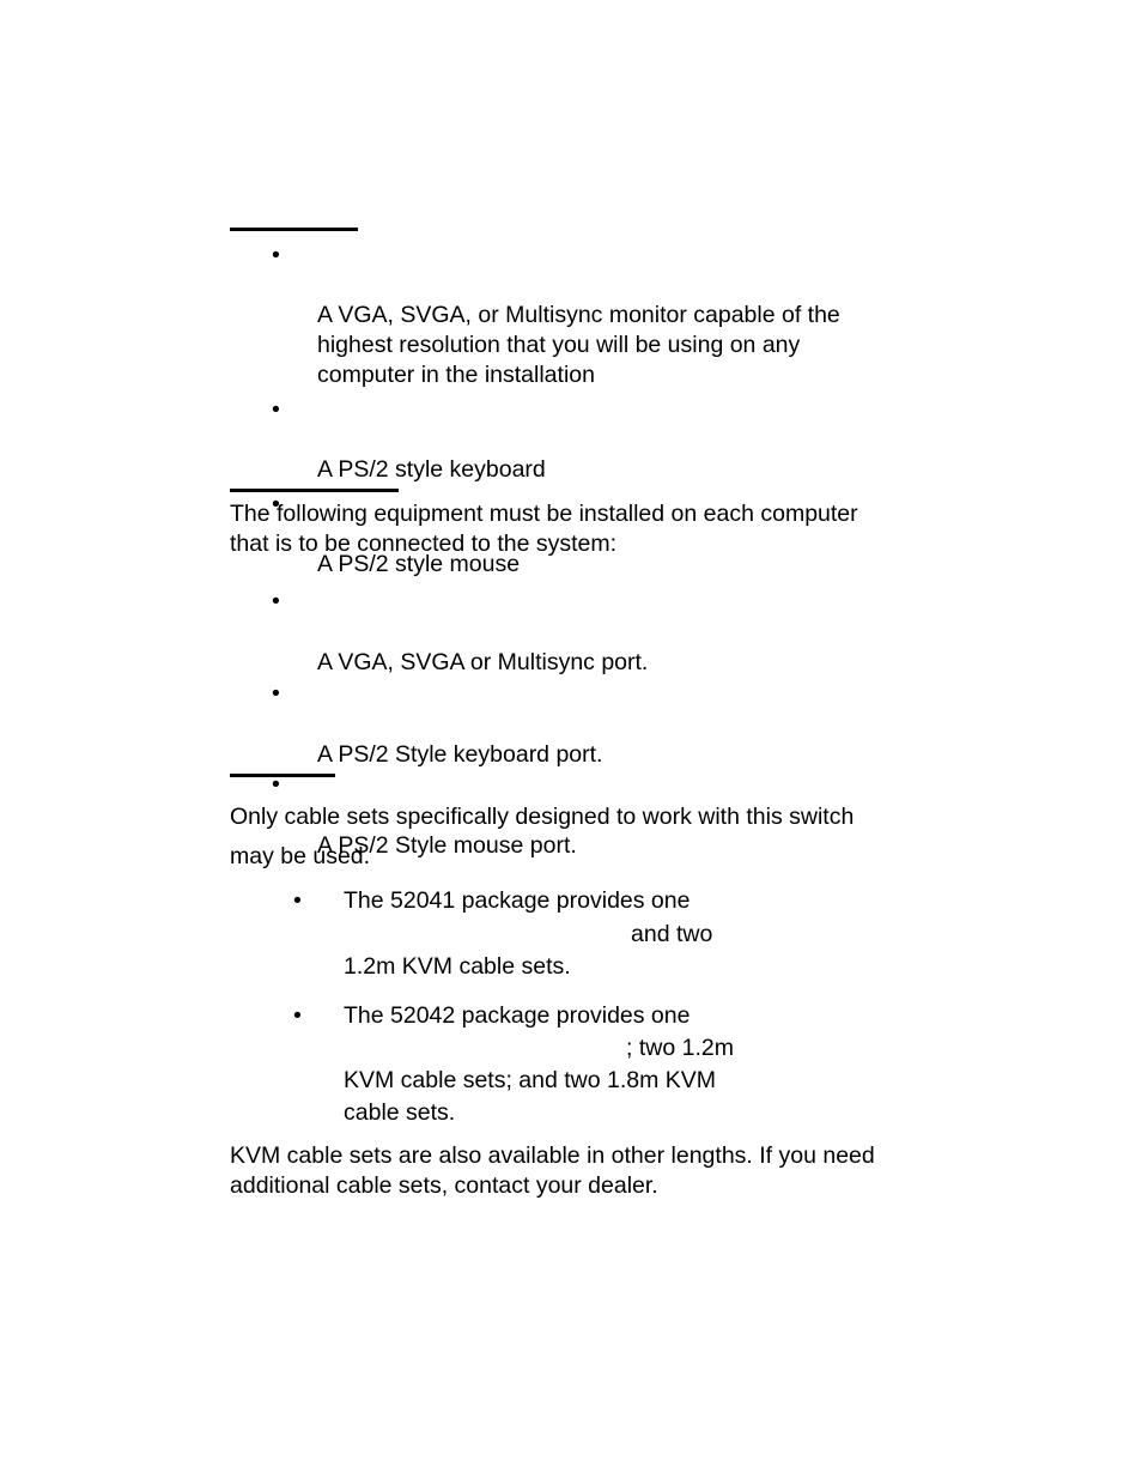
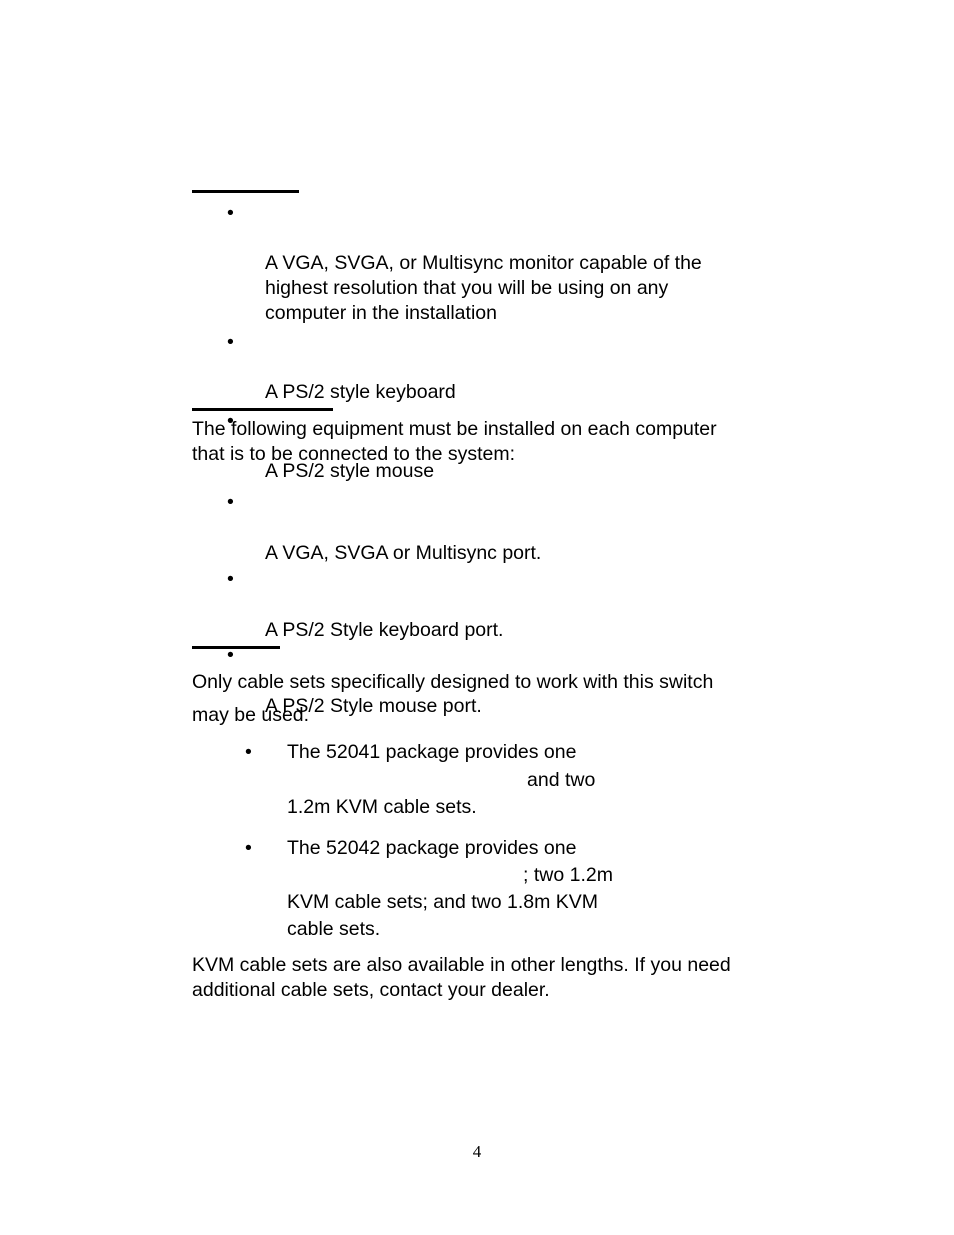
  •
  A VGA, SVGA, or Multisync monitor capable of the
  highest resolution that you will be using on any
  computer in the installation
  •
  A PS/2 style keyboard
  •
  A PS/2 style mouse
  The following equipment must be installed on each computer
  that is to be connected to the system:
  •
  A VGA, SVGA or Multisync port.
  •
  A PS/2 Style keyboard port.
  •
  A PS/2 Style mouse port.
  Only cable sets specifically designed to work with this switch
  may be used.
  •
  The 52041 package provides one
  and two
  1.2m KVM cable sets.
  •
  The 52042 package provides one
  ; two 1.2m
  KVM cable sets; and two 1.8m KVM
  cable sets.
  KVM cable sets are also available in other lengths. If you need
  additional cable sets, contact your dealer.
+ 4
